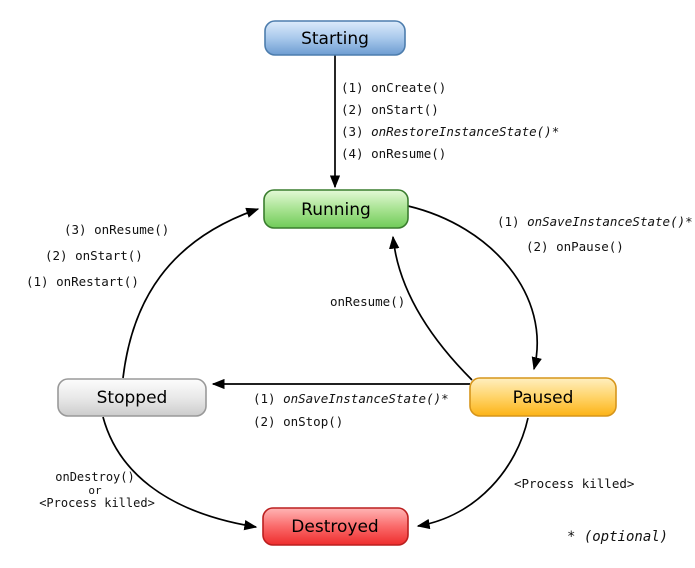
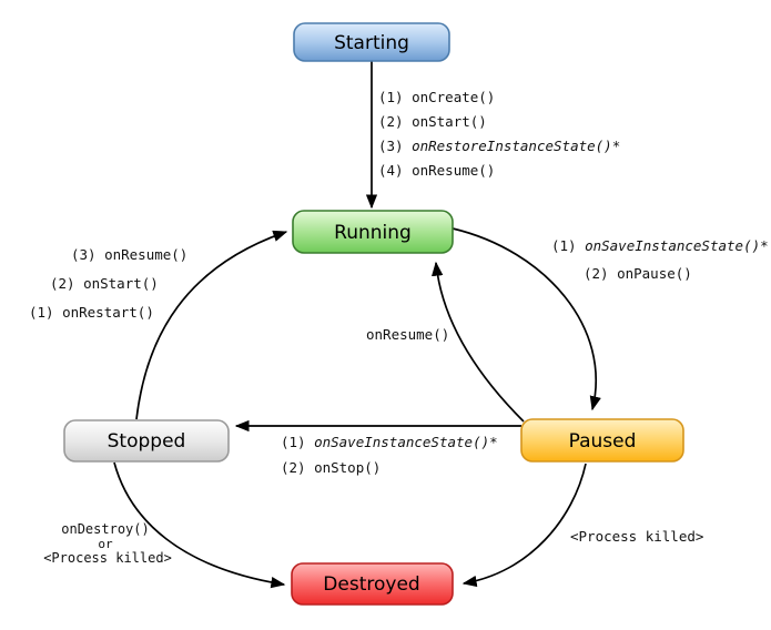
  Starting
  Running
  Stopped
  Paused
  Destroyed
  (1) onCreate()
  (2) onStart()
  (3) onRestoreInstanceState()*
  (4) onResume()
  (1) onSaveInstanceState()*
  (2) onPause()
  onResume()
  (3) onResume()
  (2) onStart()
  (1) onRestart()
  (1) onSaveInstanceState()*
  (2) onStop()
  onDestroy()
  or
  <Process killed>
  <Process killed>
- * (optional)
